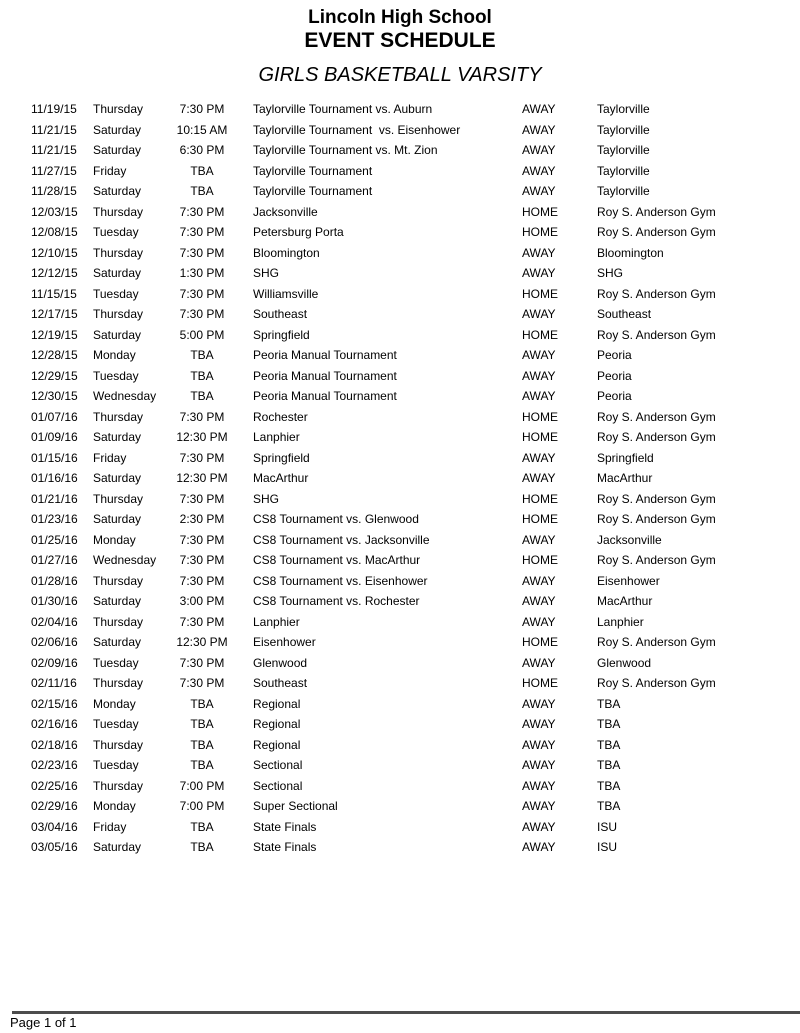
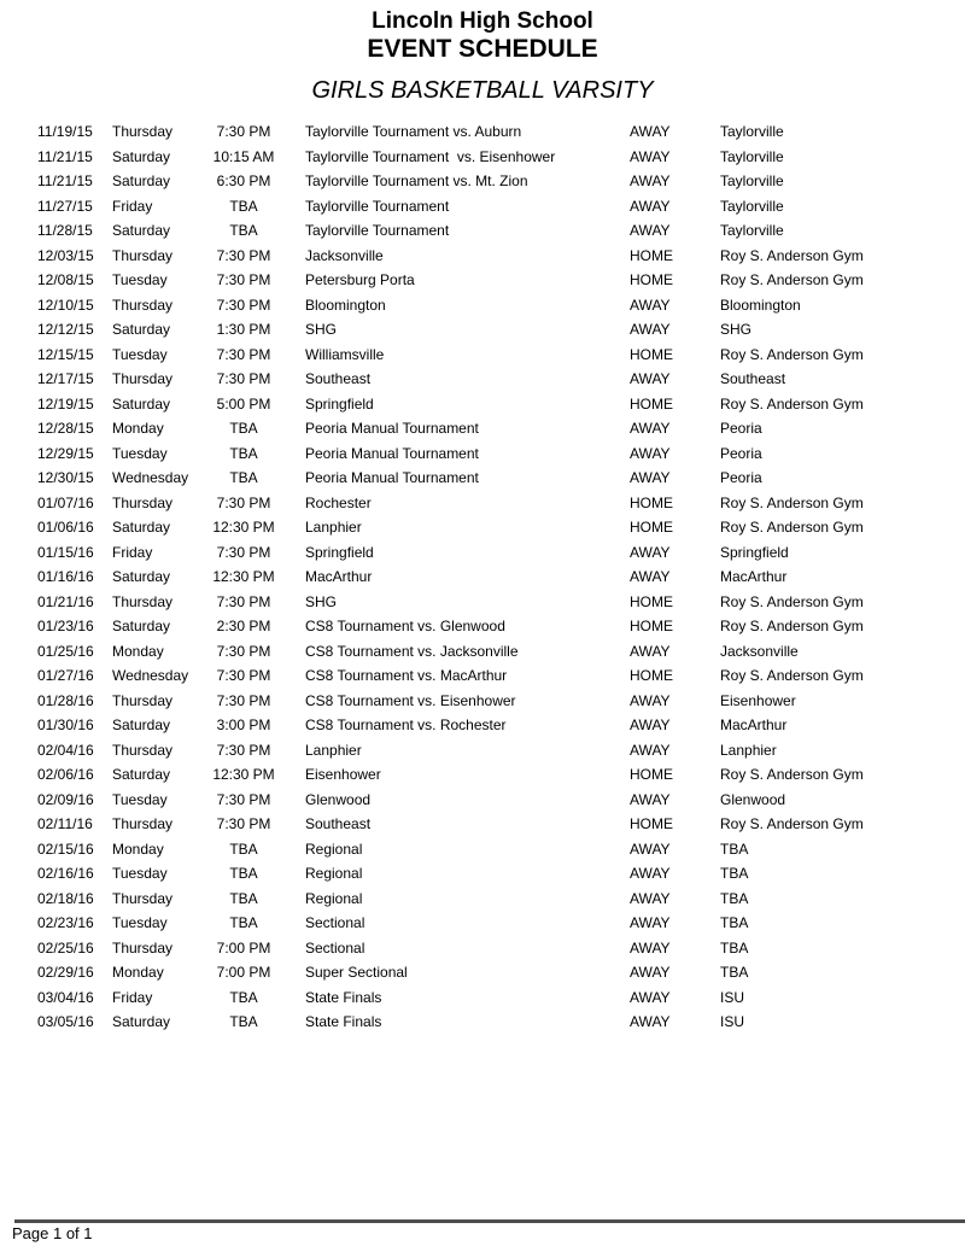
  Lincoln High School
  EVENT SCHEDULE
  GIRLS BASKETBALL VARSITY
  11/19/15
  Thursday
  7:30 PM
  Taylorville Tournament vs. Auburn
  AWAY
  Taylorville
  11/21/15
  Saturday
  10:15 AM
  Taylorville Tournament vs. Eisenhower
  AWAY
  Taylorville
  11/21/15
  Saturday
  6:30 PM
  Taylorville Tournament vs. Mt. Zion
  AWAY
  Taylorville
  11/27/15
  Friday
  TBA
  Taylorville Tournament
  AWAY
  Taylorville
  11/28/15
  Saturday
  TBA
  Taylorville Tournament
  AWAY
  Taylorville
  12/03/15
  Thursday
  7:30 PM
  Jacksonville
  HOME
  Roy S. Anderson Gym
  12/08/15
  Tuesday
  7:30 PM
  Petersburg Porta
  HOME
  Roy S. Anderson Gym
  12/10/15
  Thursday
  7:30 PM
  Bloomington
  AWAY
  Bloomington
  12/12/15
  Saturday
  1:30 PM
  SHG
  AWAY
  SHG
- 11/15/15
+ 12/15/15
  Tuesday
  7:30 PM
  Williamsville
  HOME
  Roy S. Anderson Gym
  12/17/15
  Thursday
  7:30 PM
  Southeast
  AWAY
  Southeast
  12/19/15
  Saturday
  5:00 PM
  Springfield
  HOME
  Roy S. Anderson Gym
  12/28/15
  Monday
  TBA
  Peoria Manual Tournament
  AWAY
  Peoria
  12/29/15
  Tuesday
  TBA
  Peoria Manual Tournament
  AWAY
  Peoria
  12/30/15
  Wednesd
  TBA
  Peoria Manual Tournament
  AWAY
  Peoria
  01/07/16
  Thursday
  7:30 PM
  Rochester
  HOME
  Roy S. Anderson Gym
- 01/09/16
+ 01/06/16
  Saturday
  12:30 PM
  Lanphier
  HOME
  Roy S. Anderson Gym
  01/15/16
  Friday
  7:30 PM
  Springfield
  AWAY
  Springfield
  01/16/16
  Saturday
  12:30 PM
  MacArthur
  AWAY
  MacArthur
  01/21/16
  Thursday
  7:30 PM
  SHG
  HOME
  Roy S. Anderson Gym
  01/23/16
  Saturday
  2:30 PM
  CS8 Tournament vs. Glenwood
  HOME
  Roy S. Anderson Gym
  01/25/16
  Monday
  7:30 PM
  CS8 Tournament vs. Jacksonville
  AWAY
  Jacksonville
  01/27/16
  Wednesd
  7:30 PM
  CS8 Tournament vs. MacArthur
  HOME
  Roy S. Anderson Gym
  01/28/16
  Thursday
  7:30 PM
  CS8 Tournament vs. Eisenhower
  AWAY
  Eisenhower
  01/30/16
  Saturday
  3:00 PM
  CS8 Tournament vs. Rochester
  AWAY
  MacArthur
  02/04/16
  Thursday
  7:30 PM
  Lanphier
  AWAY
  Lanphier
  02/06/16
  Saturday
  12:30 PM
  Eisenhower
  HOME
  Roy S. Anderson Gym
  02/09/16
  Tuesday
  7:30 PM
  Glenwood
  AWAY
  Glenwood
  02/11/16
  Thursday
  7:30 PM
  Southeast
  HOME
  Roy S. Anderson Gym
  02/15/16
  Monday
  TBA
  Regional
  AWAY
  TBA
  02/16/16
  Tuesday
  TBA
  Regional
  AWAY
  TBA
  02/18/16
  Thursday
  TBA
  Regional
  AWAY
  TBA
  02/23/16
  Tuesday
  TBA
  Sectional
  AWAY
  TBA
  02/25/16
  Thursday
  7:00 PM
  Sectional
  AWAY
  TBA
  02/29/16
  Monday
  7:00 PM
  Super Sectional
  AWAY
  TBA
  03/04/16
  Friday
  TBA
  State Finals
  AWAY
  ISU
  03/05/16
  Saturday
  TBA
  State Finals
  AWAY
  ISU
  Page 1 of 1
